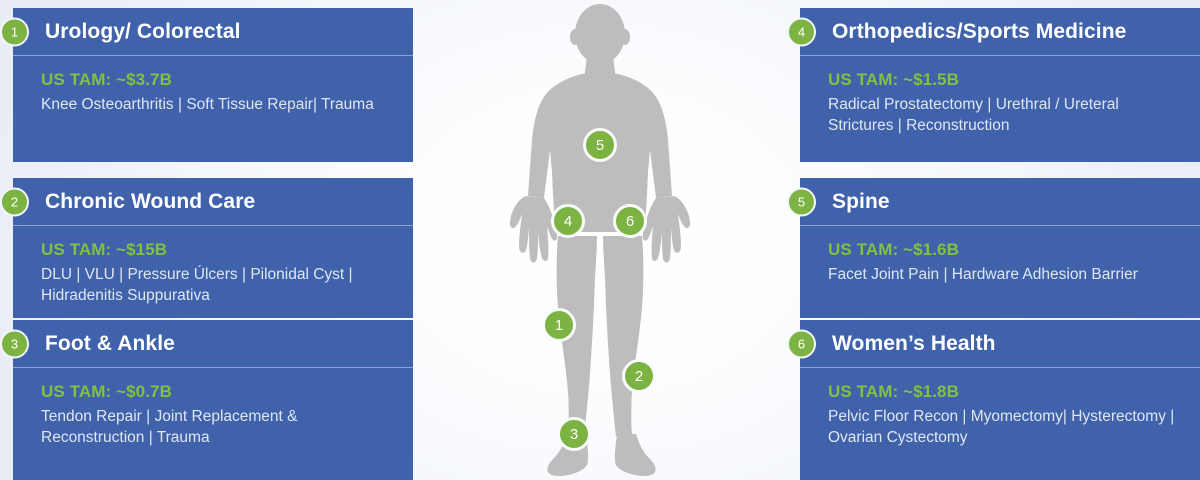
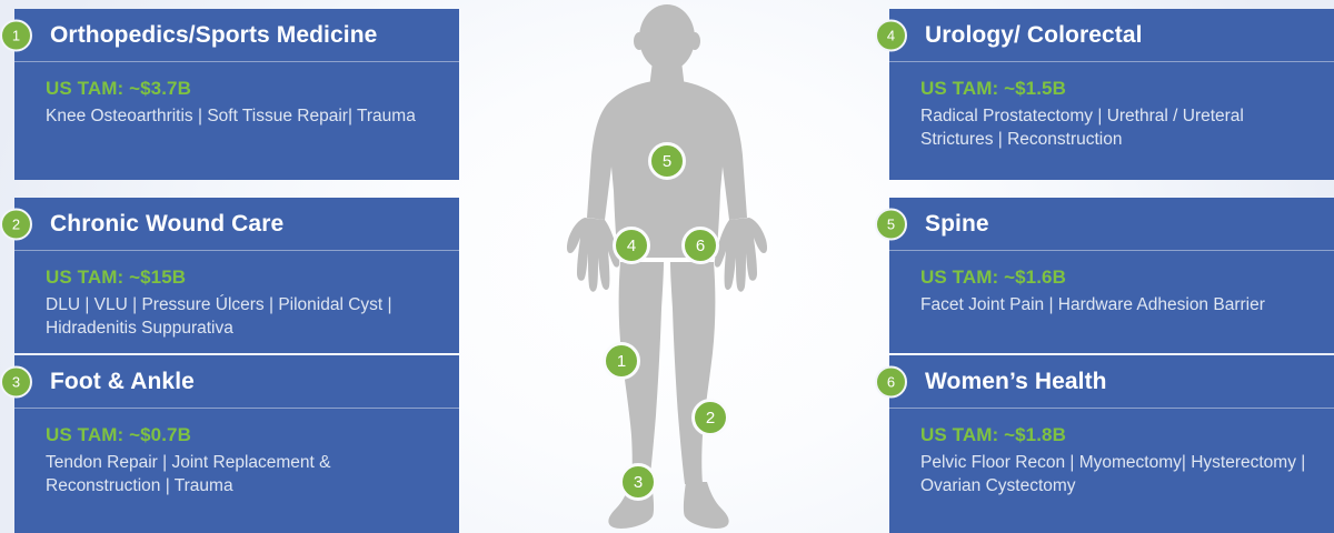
  1
- Urology/ Colorectal
+ Orthopedics/Sports Medicine
  US TAM: ~$3.7B
  Knee Osteoarthritis | Soft Tissue Repair| Trauma
  2
  Chronic Wound Care
  US TAM: ~$15B
  DLU | VLU | Pressure Úlcers | Pilonidal Cyst | Hidradenitis Suppurativa
  3
  Foot & Ankle
  US TAM: ~$0.7B
  Tendon Repair | Joint Replacement & Reconstruction | Trauma
  4
- Orthopedics/Sports Medicine
+ Urology/ Colorectal
  US TAM: ~$1.5B
  Radical Prostatectomy | Urethral / Ureteral Strictures | Reconstruction
  5
  Spine
  US TAM: ~$1.6B
  Facet Joint Pain | Hardware Adhesion Barrier
  6
  Women’s Health
  US TAM: ~$1.8B
  Pelvic Floor Recon | Myomectomy| Hysterectomy | Ovarian Cystectomy
  5
  4
  6
  1
  2
  3
